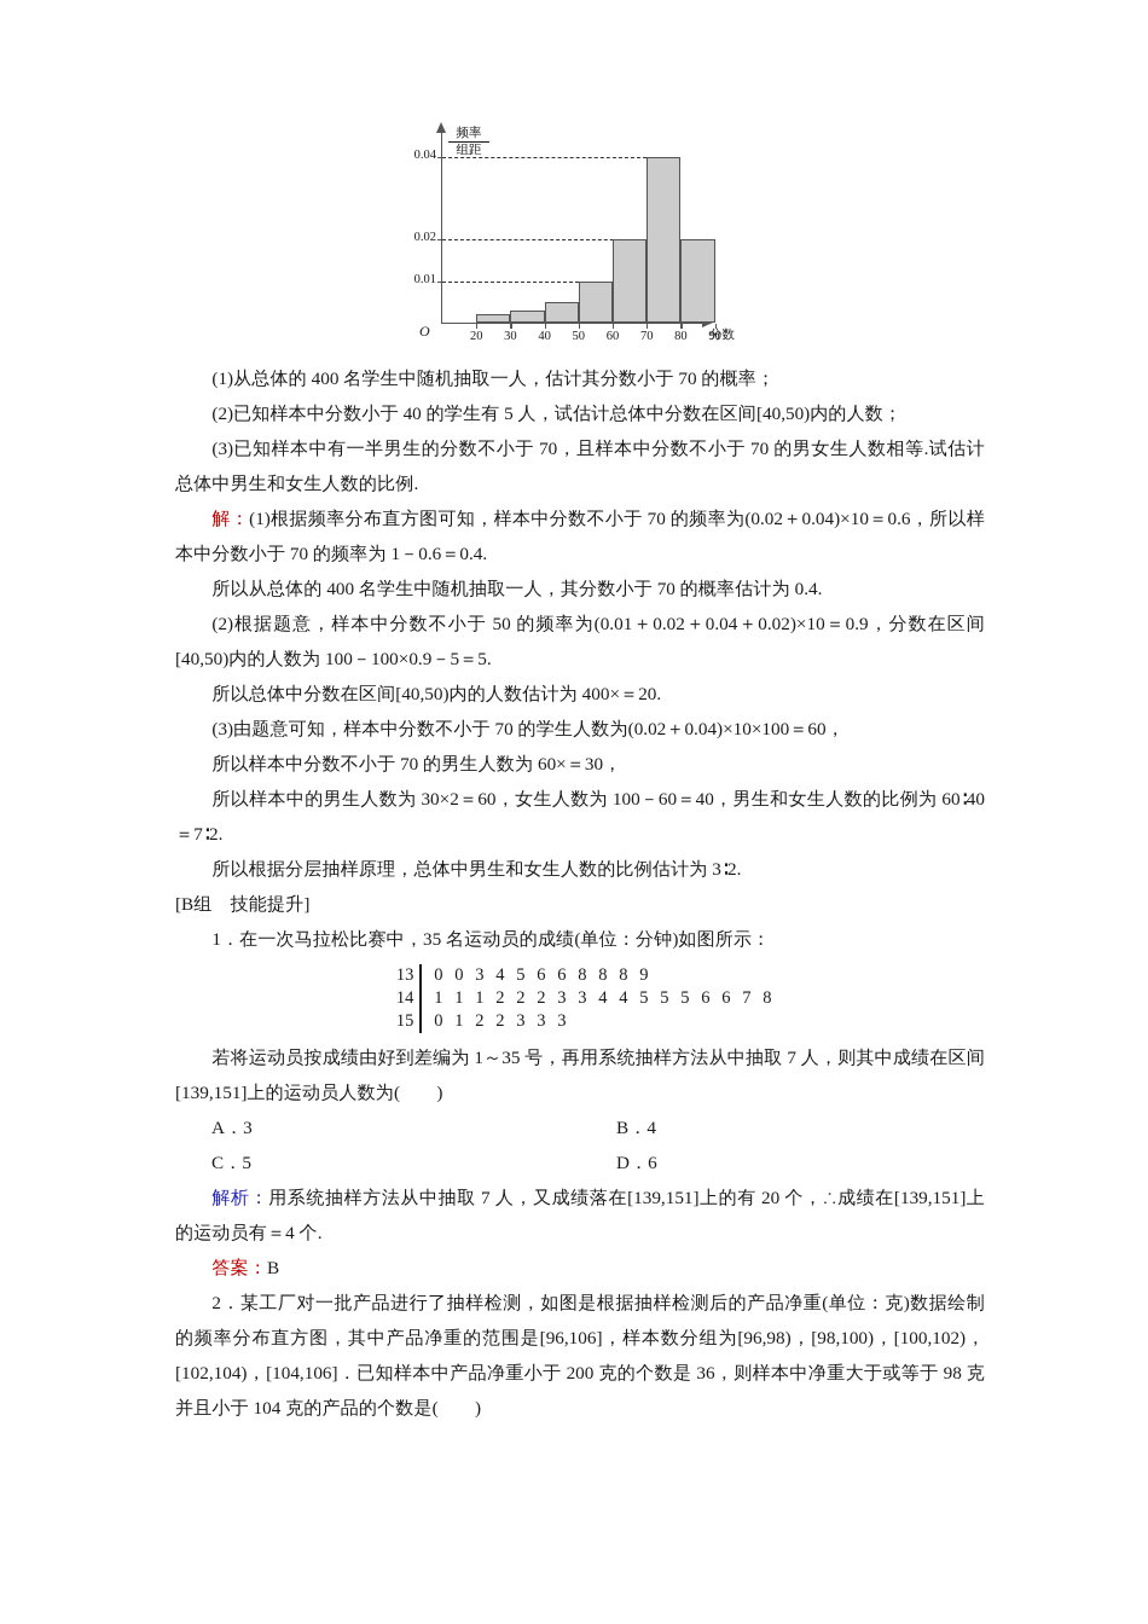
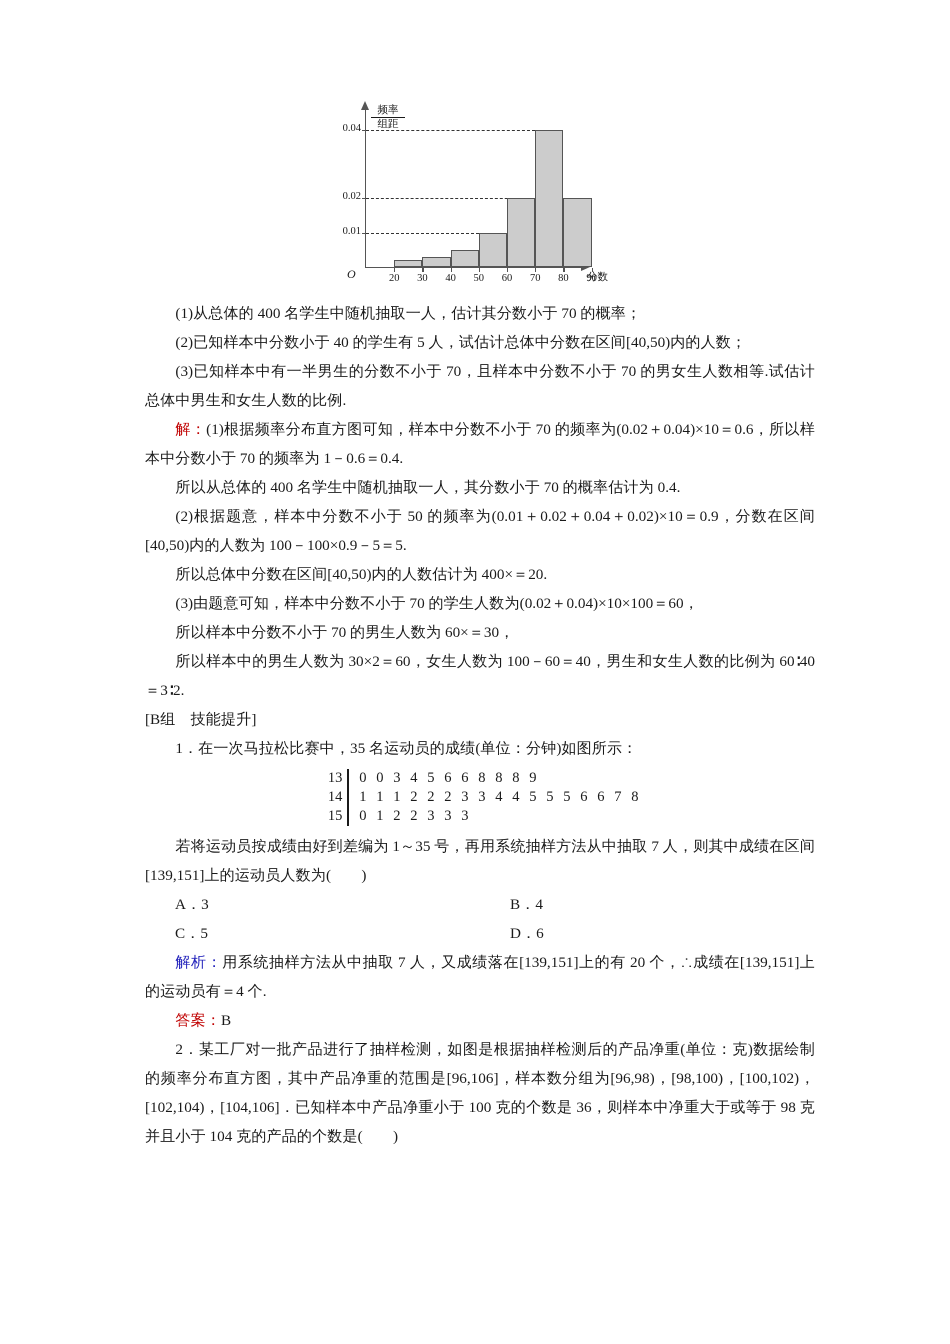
  频率
  组距
  O
  分数
  0.01
  0.02
  0.04
  20
  30
  40
  50
  60
  70
  80
  90
  (1)从总体的 400 名学生中随机抽取一人，估计其分数小于 70 的概率；
  (2)已知样本中分数小于 40 的学生有 5 人，试估计总体中分数在区间[40,50)内的人数；
  (3)已知样本中有一半男生的分数不小于 70，且样本中分数不小于 70 的男女生人数相等.试估计总体中男生和女生人数的比例.
  解：(1)根据频率分布直方图可知，样本中分数不小于 70 的频率为(0.02＋0.04)×10＝0.6，所以样本中分数小于 70 的频率为 1－0.6＝0.4.
  所以从总体的 400 名学生中随机抽取一人，其分数小于 70 的概率估计为 0.4.
  (2)根据题意，样本中分数不小于 50 的频率为(0.01＋0.02＋0.04＋0.02)×10＝0.9，分数在区间[40,50)内的人数为 100－100×0.9－5＝5.
  所以总体中分数在区间[40,50)内的人数估计为 400×＝20.
  (3)由题意可知，样本中分数不小于 70 的学生人数为(0.02＋0.04)×10×100＝60，
  所以样本中分数不小于 70 的男生人数为 60×＝30，
- 所以样本中的男生人数为 30×2＝60，女生人数为 100－60＝40，男生和女生人数的比例为 60∶40＝7∶2.
+ 所以样本中的男生人数为 30×2＝60，女生人数为 100－60＝40，男生和女生人数的比例为 60∶40＝3∶2.
- 所以根据分层抽样原理，总体中男生和女生人数的比例估计为 3∶2.
  [B组 技能提升]
  1．在一次马拉松比赛中，35 名运动员的成绩(单位：分钟)如图所示：
  13
  0 0 3 4 5 6 6 8 8 8 9
  14
  1 1 1 2 2 2 3 3 4 4 5 5 5 6 6 7 8
  15
  0 1 2 2 3 3 3
  若将运动员按成绩由好到差编为 1～35 号，再用系统抽样方法从中抽取 7 人，则其中成绩在区间[139,151]上的运动员人数为( )
  A．3
  B．4
  C．5
  D．6
  解析：用系统抽样方法从中抽取 7 人，又成绩落在[139,151]上的有 20 个，∴成绩在[139,151]上的运动员有＝4 个.
  答案：B
- 2．某工厂对一批产品进行了抽样检测，如图是根据抽样检测后的产品净重(单位：克)数据绘制的频率分布直方图，其中产品净重的范围是[96,106]，样本数分组为[96,98)，[98,100)，[100,102)，[102,104)，[104,106]．已知样本中产品净重小于 200 克的个数是 36，则样本中净重大于或等于 98 克并且小于 104 克的产品的个数是( )
+ 2．某工厂对一批产品进行了抽样检测，如图是根据抽样检测后的产品净重(单位：克)数据绘制的频率分布直方图，其中产品净重的范围是[96,106]，样本数分组为[96,98)，[98,100)，[100,102)，[102,104)，[104,106]．已知样本中产品净重小于 100 克的个数是 36，则样本中净重大于或等于 98 克并且小于 104 克的产品的个数是( )
